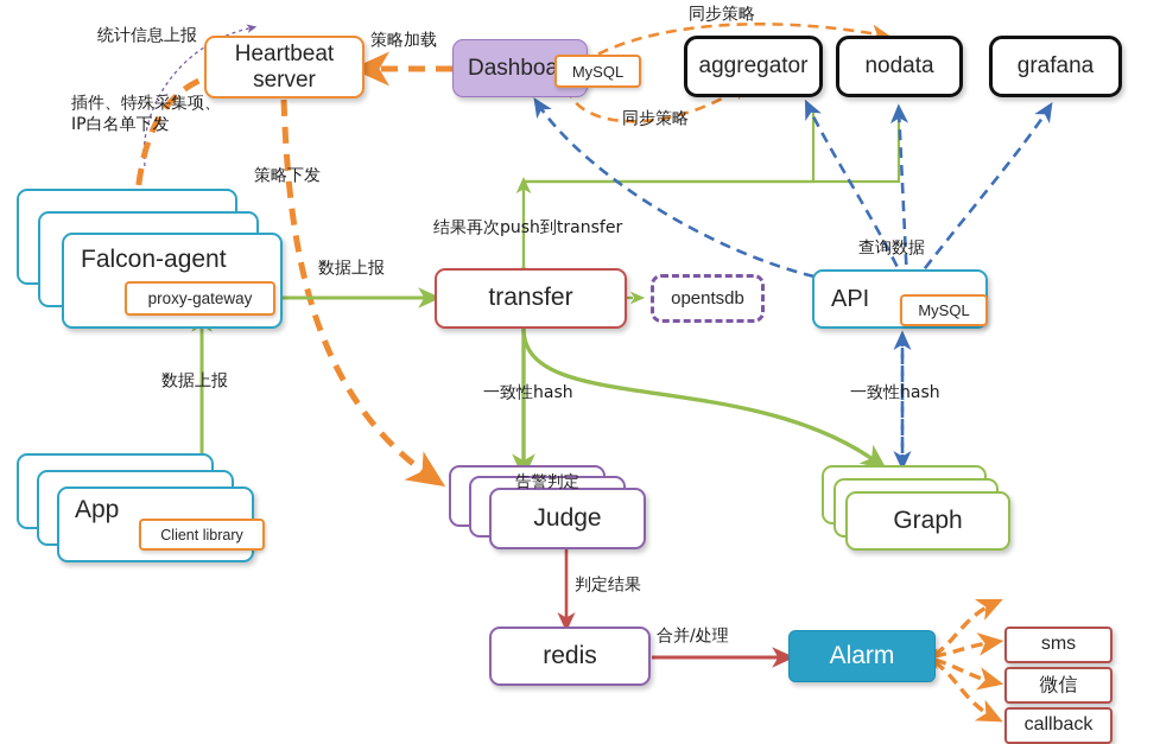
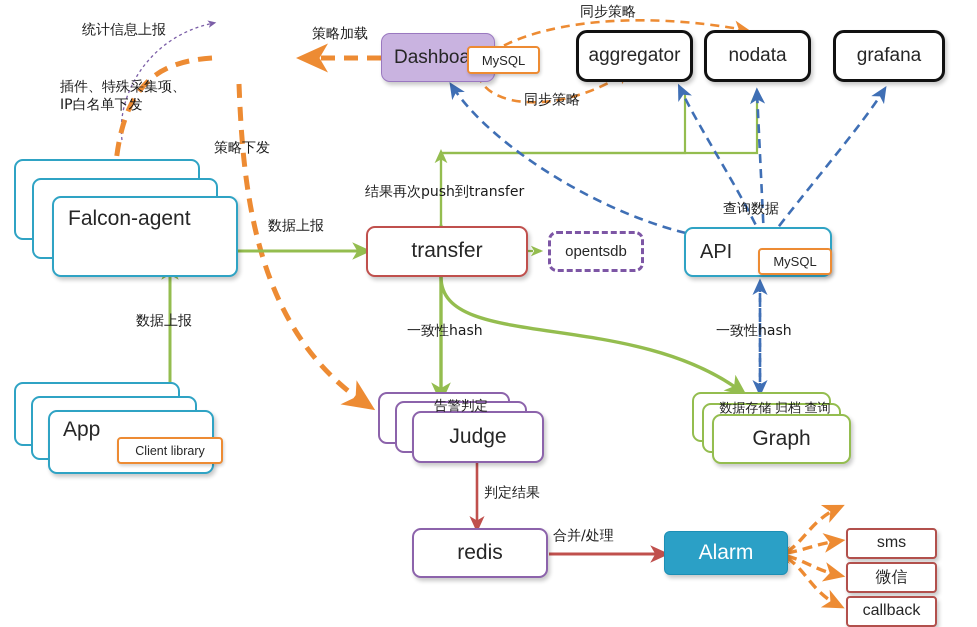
- Heartbeat
- server
  Dashboa
  MySQL
  aggregator
  nodata
  grafana
  Falcon-agent
- proxy-gateway
  App
  Client library
  transfer
  opentsdb
  API
  MySQL
  Judge
  告警判定
  Graph
+ 数据存储 归档 查询
  redis
  Alarm
  sms
  微信
  callback
  统计信息上报
  插件、特殊采集项、
  IP白名单下发
  策略加载
  策略下发
  同步策略
  同步策略
  数据上报
  数据上报
  结果再次push到transfer
  查询数据
  一致性hash
  一致性hash
  判定结果
  合并/处理
